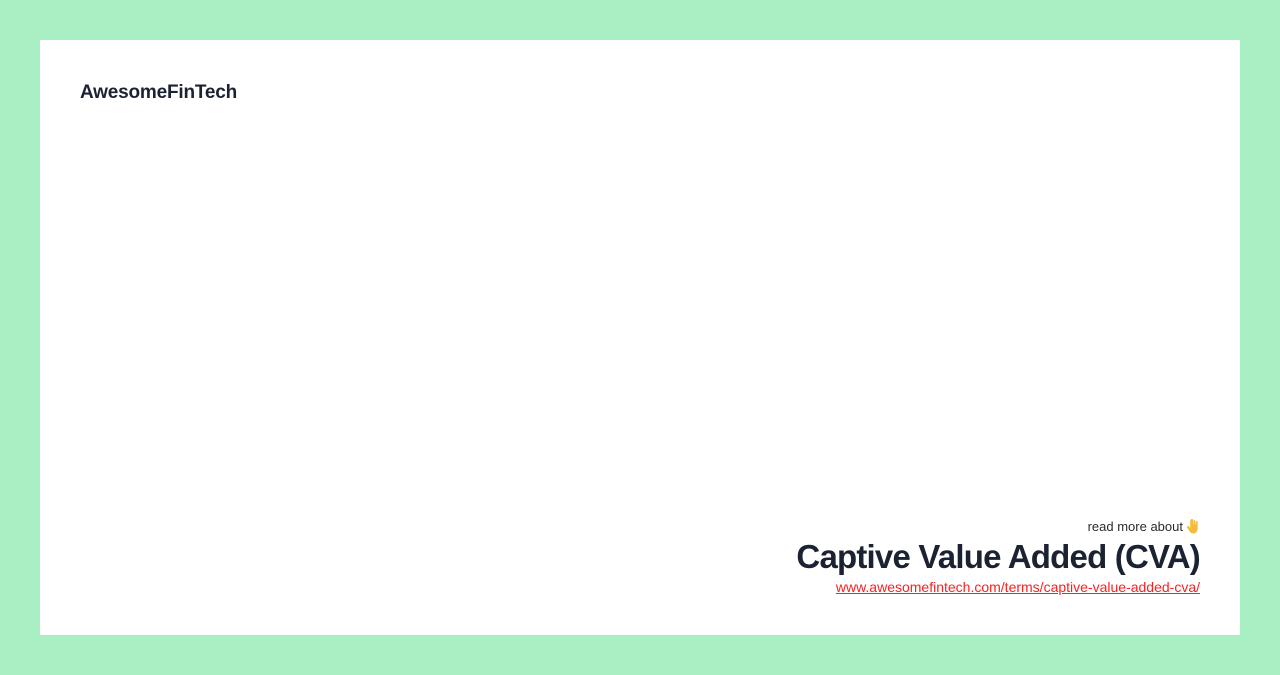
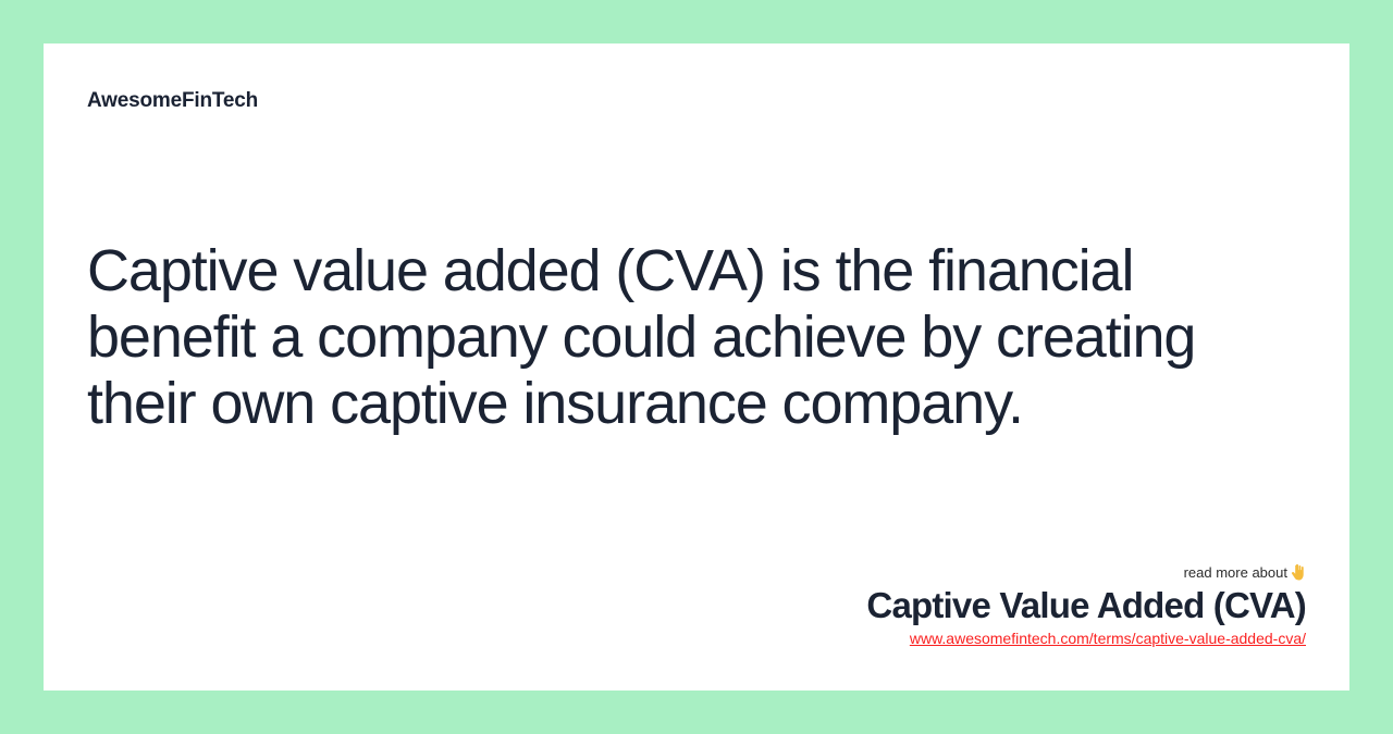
  AwesomeFinTech
+ Captive value added (CVA) is the financial benefit a company could achieve by creating their own captive insurance company.
  read more about
  Captive Value Added (CVA)
  www.awesomefintech.com/terms/captive-value-added-cva/
